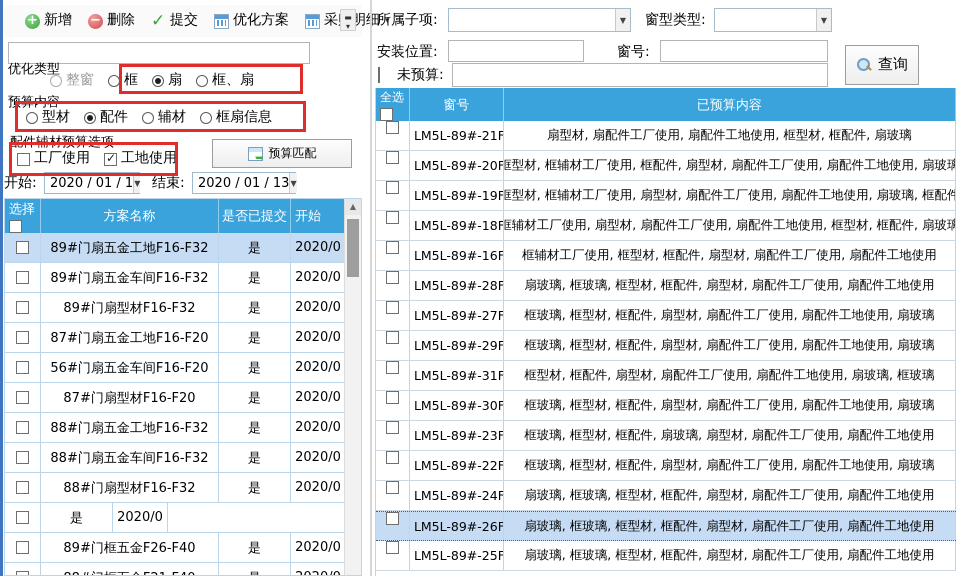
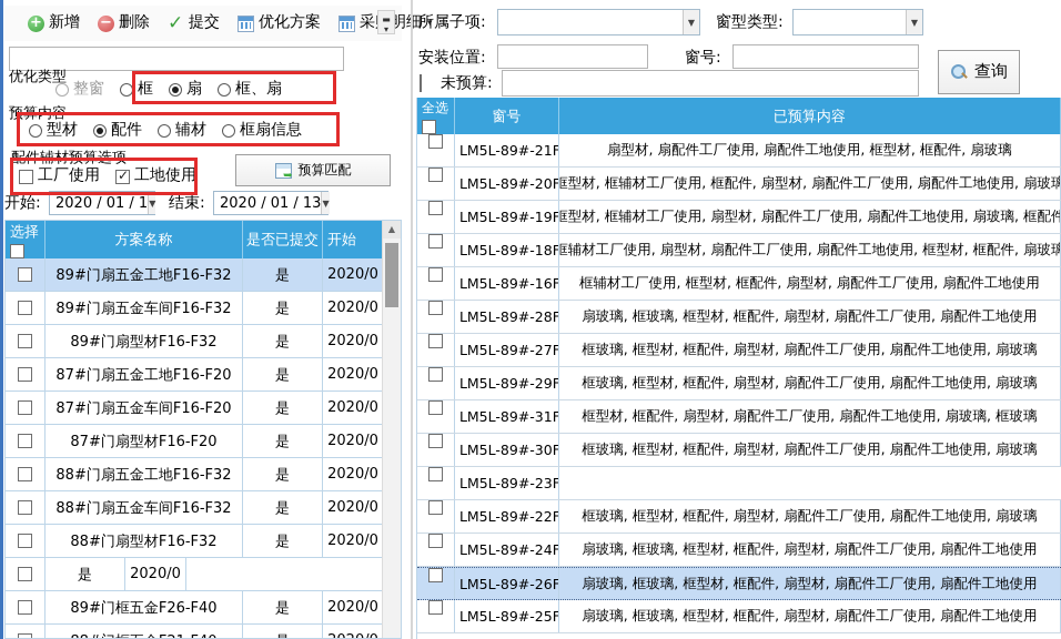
  新增
  删除
  提交
  优化方案
  采明细
  ▾
  ▬
  ▾
  优化类型
  整窗
  框
  扇
  框、扇
  预算内容
  型材
  配件
  辅材
  框扇信息
  配件辅材预算选项
  工厂使用
  工地使用
  预算匹配
  开始:
  2020 / 01 / 1
  ▼
  结束:
  2020 / 01 / 13
  ▼
  选择
  方案名称
  是否已提交
  开始
  89#门扇五金工地F16-F32
  是
  2020/0
  89#门扇五金车间F16-F32
  是
  2020/0
  89#门扇型材F16-F32
  是
  2020/0
  87#门扇五金工地F16-F20
  是
  2020/0
- 56#门扇五金车间F16-F20
+ 87#门扇五金车间F16-F20
  是
  2020/0
  87#门扇型材F16-F20
  是
  2020/0
  88#门扇五金工地F16-F32
  是
  2020/0
  88#门扇五金车间F16-F32
  是
  2020/0
  88#门扇型材F16-F32
  是
  2020/0
  是
  2020/0
  89#门框五金F26-F40
  是
  2020/0
  ▲
  所属子项:
  ▼
  窗型类型:
  ▼
  安装位置:
  窗号:
  未预算:
  查询
  全选
  窗号
  已预算内容
  LM5L-89#-21F
  扇型材, 扇配件工厂使用, 扇配件工地使用, 框型材, 框配件, 扇玻璃
  LM5L-89#-20F
  框型材, 框辅材工厂使用, 框配件, 扇型材, 扇配件工厂使用, 扇配件工地使用, 扇玻璃
  LM5L-89#-19F
  框型材, 框辅材工厂使用, 扇型材, 扇配件工厂使用, 扇配件工地使用, 扇玻璃, 框配件
  LM5L-89#-18F
  框辅材工厂使用, 扇型材, 扇配件工厂使用, 扇配件工地使用, 框型材, 框配件, 扇玻璃
  LM5L-89#-16F
  框辅材工厂使用, 框型材, 框配件, 扇型材, 扇配件工厂使用, 扇配件工地使用
  LM5L-89#-28F
  扇玻璃, 框玻璃, 框型材, 框配件, 扇型材, 扇配件工厂使用, 扇配件工地使用
  LM5L-89#-27F
  框玻璃, 框型材, 框配件, 扇型材, 扇配件工厂使用, 扇配件工地使用, 扇玻璃
  LM5L-89#-29F
  框玻璃, 框型材, 框配件, 扇型材, 扇配件工厂使用, 扇配件工地使用, 扇玻璃
  LM5L-89#-31F
  框型材, 框配件, 扇型材, 扇配件工厂使用, 扇配件工地使用, 扇玻璃, 框玻璃
  LM5L-89#-30F
  框玻璃, 框型材, 框配件, 扇型材, 扇配件工厂使用, 扇配件工地使用, 扇玻璃
  LM5L-89#-23F
- 框玻璃, 框型材, 框配件, 扇玻璃, 扇型材, 扇配件工厂使用, 扇配件工地使用
  LM5L-89#-22F
  框玻璃, 框型材, 框配件, 扇型材, 扇配件工厂使用, 扇配件工地使用, 扇玻璃
  LM5L-89#-24F
  扇玻璃, 框玻璃, 框型材, 框配件, 扇型材, 扇配件工厂使用, 扇配件工地使用
  LM5L-89#-26F
  扇玻璃, 框玻璃, 框型材, 框配件, 扇型材, 扇配件工厂使用, 扇配件工地使用
  LM5L-89#-25F
  扇玻璃, 框玻璃, 框型材, 框配件, 扇型材, 扇配件工厂使用, 扇配件工地使用
